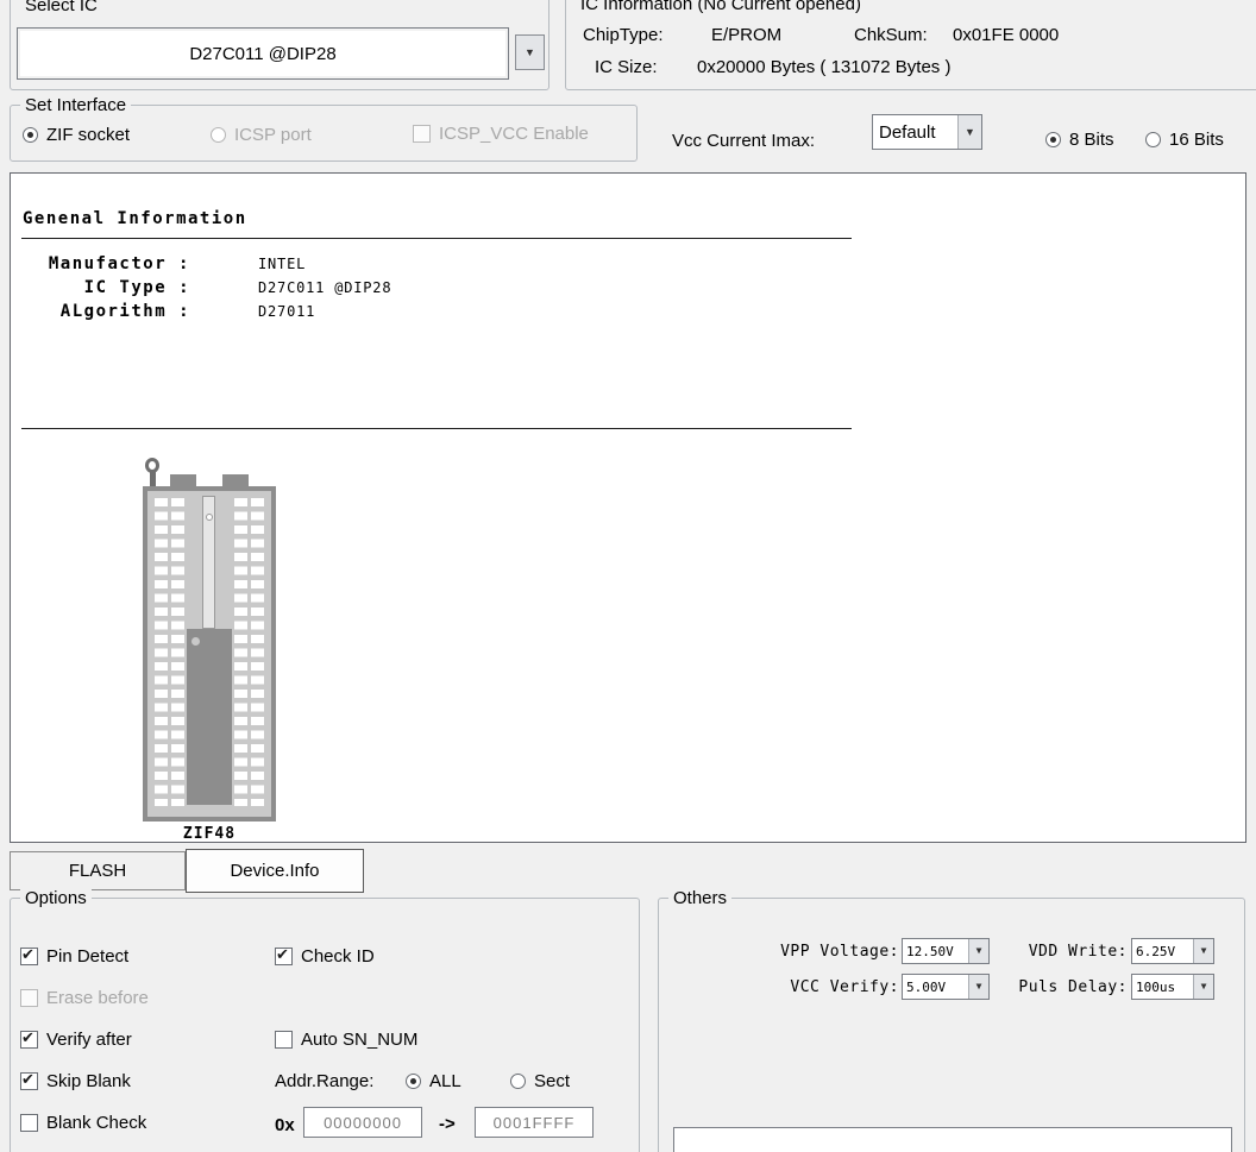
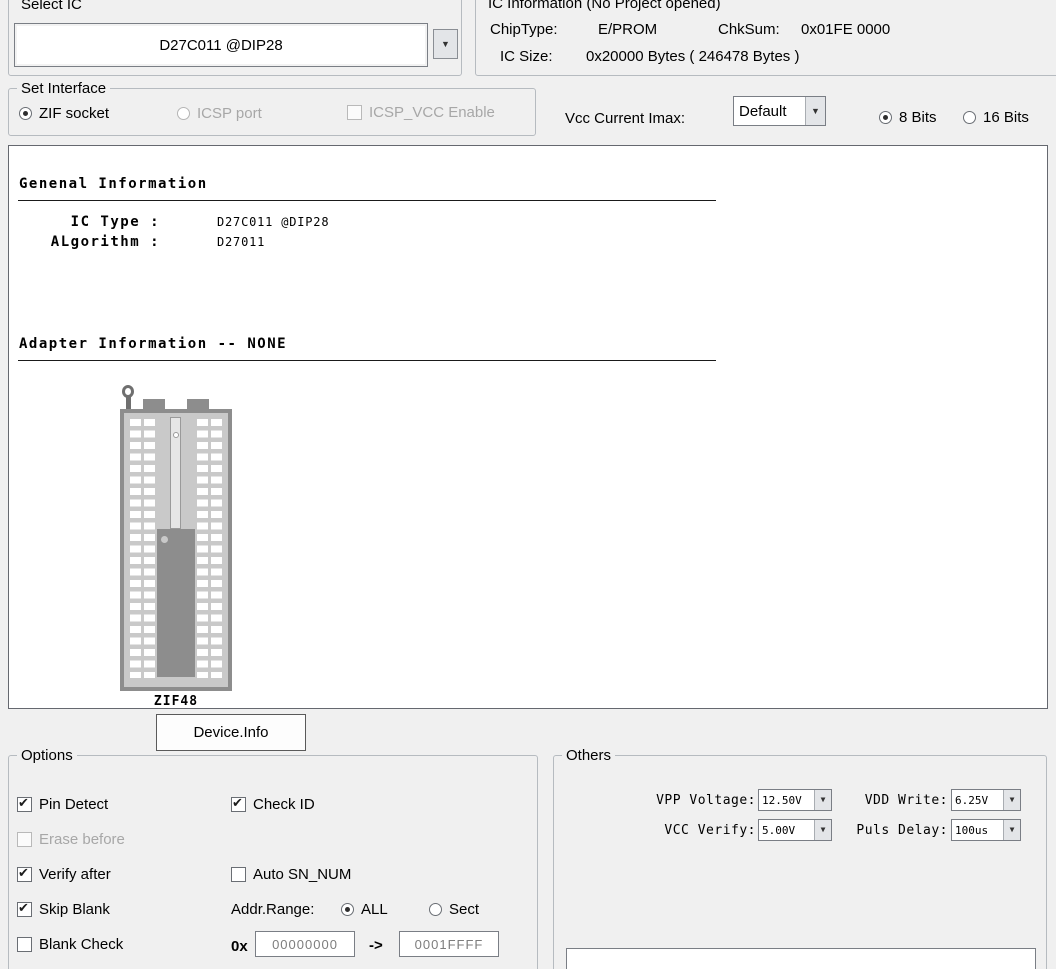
  Select IC
  D27C011 @DIP28
  ▼
- IC Information (No Current opened)
+ IC Information (No Project opened)
  ChipType:
  E/PROM
  ChkSum:
  0x01FE 0000
  IC Size:
- 0x20000 Bytes ( 131072 Bytes )
+ 0x20000 Bytes ( 246478 Bytes )
  Set Interface
  ZIF socket
  ICSP port
  ICSP_VCC Enable
  Vcc Current Imax:
  Default
  ▼
  8 Bits
  16 Bits
  Genenal Information
- Manufactor :
- INTEL
  IC Type :
  D27C011 @DIP28
  ALgorithm :
  D27011
+ Adapter Information -- NONE
  ZIF48
- FLASH
  Device.Info
  Options
  ✔
  Pin Detect
  ✔
  Check ID
  Erase before
  ✔
  Verify after
  Auto SN_NUM
  ✔
  Skip Blank
  Addr.Range:
  ALL
  Sect
  Blank Check
  0x
  00000000
  ->
  0001FFFF
  Others
  VPP Voltage:
  12.50V
  ▼
  VDD Write:
  6.25V
  ▼
  VCC Verify:
  5.00V
  ▼
  Puls Delay:
  100us
  ▼
